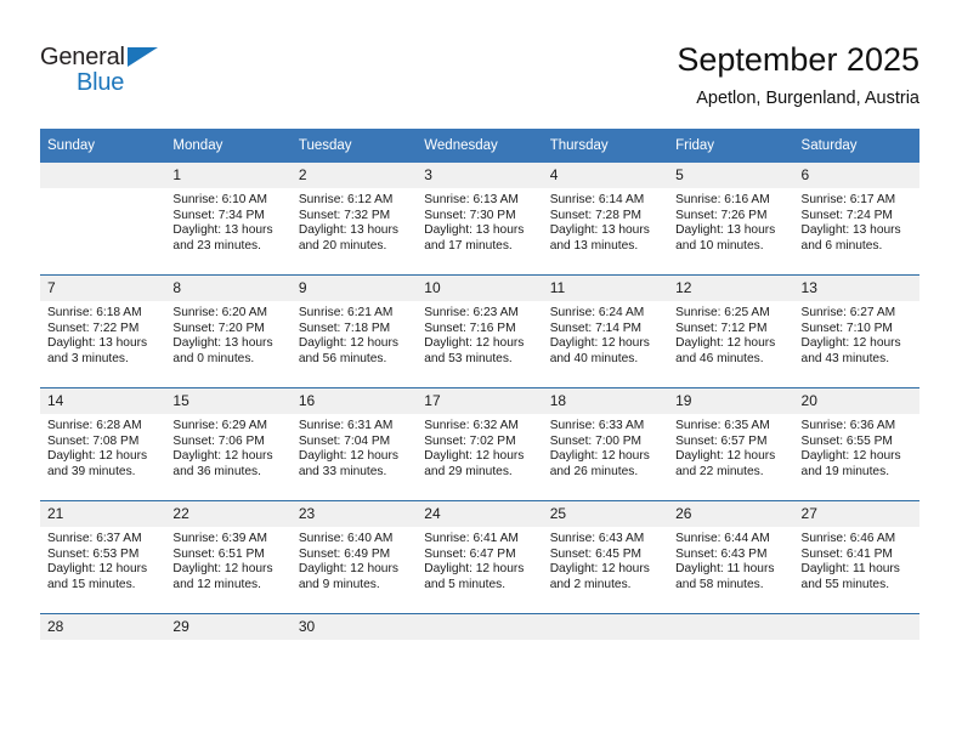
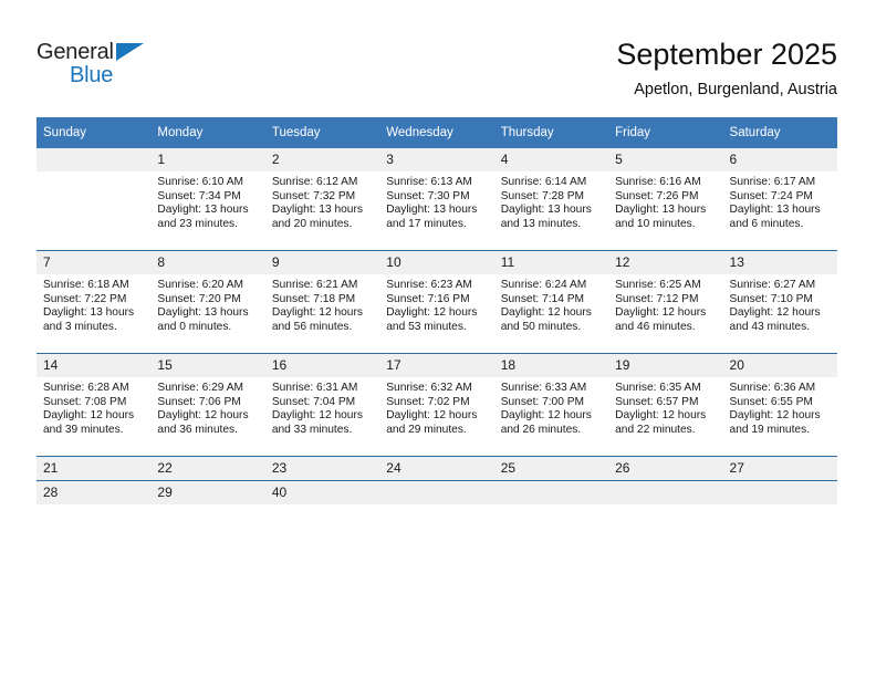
  General
  Blue
  September 2025
  Apetlon, Burgenland, Austria
  Sunday	Monday	Tuesday	Wednesday	Thursday	Friday	Saturday
  	1	2	3	4	5	6
  	Sunrise: 6:10 AM Sunset: 7:34 PM Daylight: 13 hours and 23 minutes.	Sunrise: 6:12 AM Sunset: 7:32 PM Daylight: 13 hours and 20 minutes.	Sunrise: 6:13 AM Sunset: 7:30 PM Daylight: 13 hours and 17 minutes.	Sunrise: 6:14 AM Sunset: 7:28 PM Daylight: 13 hours and 13 minutes.	Sunrise: 6:16 AM Sunset: 7:26 PM Daylight: 13 hours and 10 minutes.	Sunrise: 6:17 AM Sunset: 7:24 PM Daylight: 13 hours and 6 minutes.
  7	8	9	10	11	12	13
- Sunrise: 6:18 AM Sunset: 7:22 PM Daylight: 13 hours and 3 minutes.	Sunrise: 6:20 AM Sunset: 7:20 PM Daylight: 13 hours and 0 minutes.	Sunrise: 6:21 AM Sunset: 7:18 PM Daylight: 12 hours and 56 minutes.	Sunrise: 6:23 AM Sunset: 7:16 PM Daylight: 12 hours and 53 minutes.	Sunrise: 6:24 AM Sunset: 7:14 PM Daylight: 12 hours and 40 minutes.	Sunrise: 6:25 AM Sunset: 7:12 PM Daylight: 12 hours and 46 minutes.	Sunrise: 6:27 AM Sunset: 7:10 PM Daylight: 12 hours and 43 minutes.
+ Sunrise: 6:18 AM Sunset: 7:22 PM Daylight: 13 hours and 3 minutes.	Sunrise: 6:20 AM Sunset: 7:20 PM Daylight: 13 hours and 0 minutes.	Sunrise: 6:21 AM Sunset: 7:18 PM Daylight: 12 hours and 56 minutes.	Sunrise: 6:23 AM Sunset: 7:16 PM Daylight: 12 hours and 53 minutes.	Sunrise: 6:24 AM Sunset: 7:14 PM Daylight: 12 hours and 50 minutes.	Sunrise: 6:25 AM Sunset: 7:12 PM Daylight: 12 hours and 46 minutes.	Sunrise: 6:27 AM Sunset: 7:10 PM Daylight: 12 hours and 43 minutes.
  14	15	16	17	18	19	20
  Sunrise: 6:28 AM Sunset: 7:08 PM Daylight: 12 hours and 39 minutes.	Sunrise: 6:29 AM Sunset: 7:06 PM Daylight: 12 hours and 36 minutes.	Sunrise: 6:31 AM Sunset: 7:04 PM Daylight: 12 hours and 33 minutes.	Sunrise: 6:32 AM Sunset: 7:02 PM Daylight: 12 hours and 29 minutes.	Sunrise: 6:33 AM Sunset: 7:00 PM Daylight: 12 hours and 26 minutes.	Sunrise: 6:35 AM Sunset: 6:57 PM Daylight: 12 hours and 22 minutes.	Sunrise: 6:36 AM Sunset: 6:55 PM Daylight: 12 hours and 19 minutes.
  21	22	23	24	25	26	27
- Sunrise: 6:37 AM Sunset: 6:53 PM Daylight: 12 hours and 15 minutes.	Sunrise: 6:39 AM Sunset: 6:51 PM Daylight: 12 hours and 12 minutes.	Sunrise: 6:40 AM Sunset: 6:49 PM Daylight: 12 hours and 9 minutes.	Sunrise: 6:41 AM Sunset: 6:47 PM Daylight: 12 hours and 5 minutes.	Sunrise: 6:43 AM Sunset: 6:45 PM Daylight: 12 hours and 2 minutes.	Sunrise: 6:44 AM Sunset: 6:43 PM Daylight: 11 hours and 58 minutes.	Sunrise: 6:46 AM Sunset: 6:41 PM Daylight: 11 hours and 55 minutes.
- 28	29	30
+ 28	29	40
